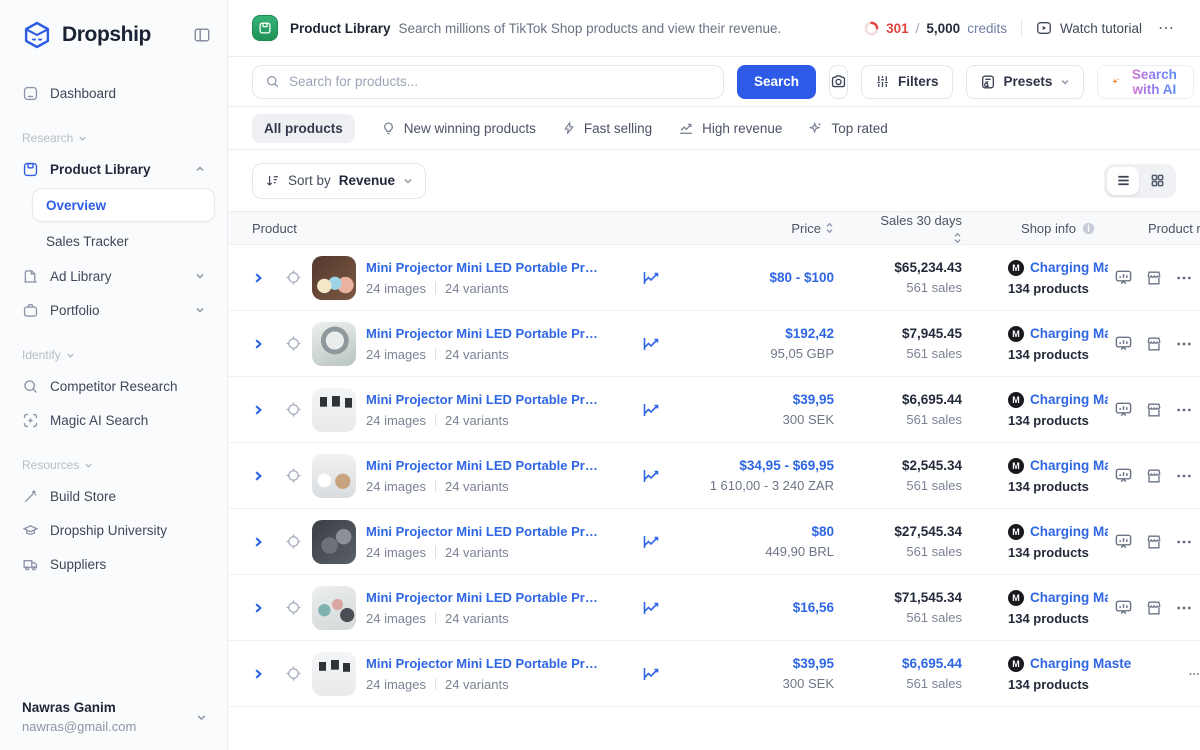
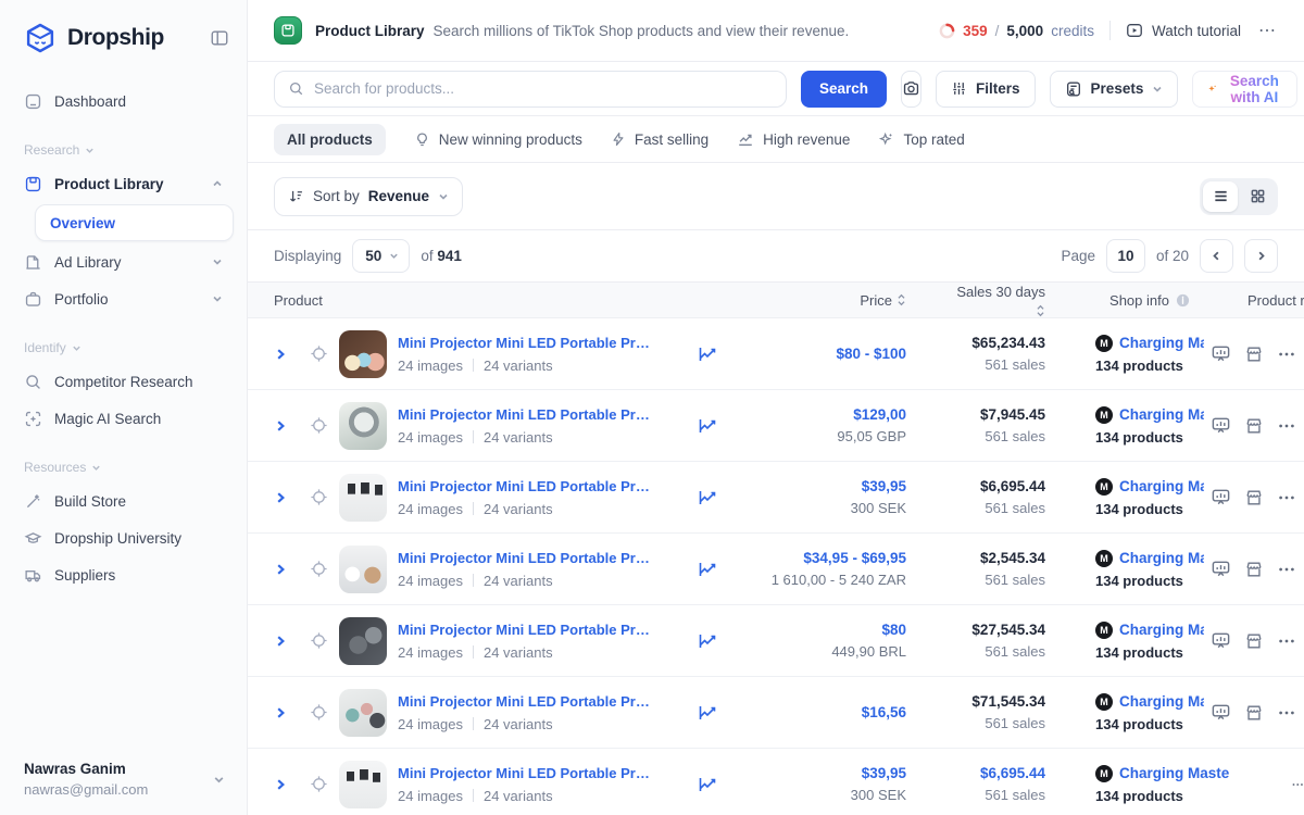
  Dropship
  Dashboard
  Research
  Product Library
  Overview
- Sales Tracker
  Ad Library
  Portfolio
  Identify
  Competitor Research
  Magic AI Search
  Resources
  Build Store
  Dropship University
  Suppliers
  Nawras Ganim
  nawras@gmail.com
  Product Library
  Search millions of TikTok Shop products and view their revenue.
- 301
+ 359
  /
  5,000
  credits
  Watch tutorial
  ⋯
  Search for products...
  Search
  Filters
  Presets
  Search with AI
  All products
  New winning products
  Fast selling
  High revenue
  Top rated
  Sort by
  Revenue
+ Displaying
+ 50
+ of 941
+ Page
+ 10
+ of 20
  Product
  Price
  Sales 30 days
  Shop info
  Product r
  Mini Projector Mini LED Portable Proj
  24 images
  24 variants
  $80 - $100
  $65,234.43
  561 sales
  M
  134 products
  Mini Projector Mini LED Portable Proj
  24 images
  24 variants
- $192,42
+ $129,00
  95,05 GBP
  $7,945.45
  561 sales
  M
  134 products
  Mini Projector Mini LED Portable Proj
  24 images
  24 variants
  $39,95
  300 SEK
  $6,695.44
  561 sales
  M
  134 products
  Mini Projector Mini LED Portable Proj
  24 images
  24 variants
  $34,95 - $69,95
- 1 610,00 - 3 240 ZAR
+ 1 610,00 - 5 240 ZAR
  $2,545.34
  561 sales
  M
  134 products
  Mini Projector Mini LED Portable Proj
  24 images
  24 variants
  $80
  449,90 BRL
  $27,545.34
  561 sales
  M
  134 products
  Mini Projector Mini LED Portable Proj
  24 images
  24 variants
  $16,56
  $71,545.34
  561 sales
  M
  134 products
  Mini Projector Mini LED Portable Proj
  24 images
  24 variants
  $39,95
  300 SEK
  $6,695.44
  561 sales
  M
  Charging Maste
  134 products
